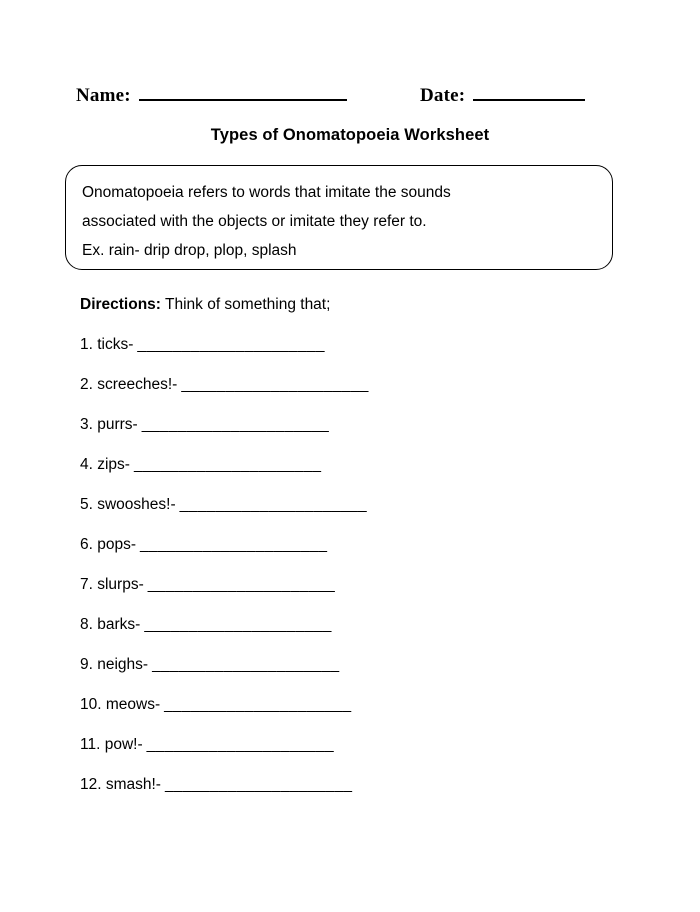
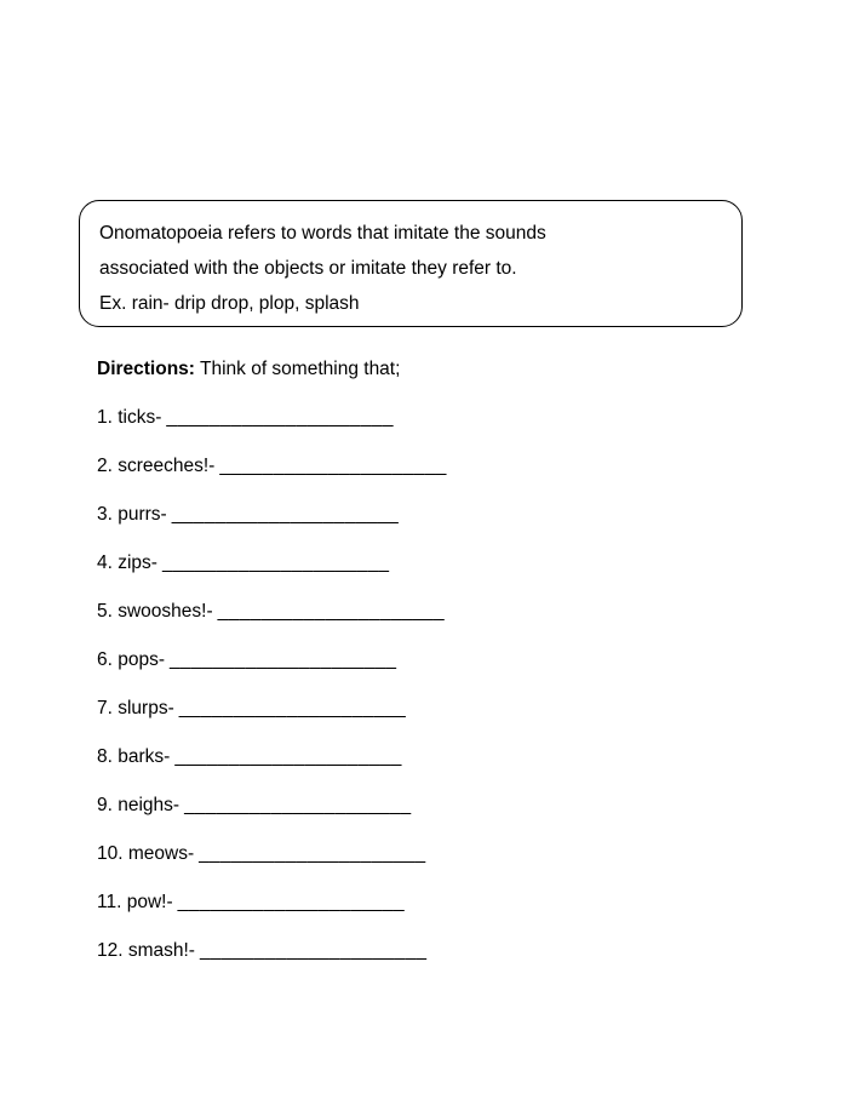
- Name:
- Date:
- Types of Onomatopoeia Worksheet
  Onomatopoeia refers to words that imitate the sounds
  associated with the objects or imitate they refer to.
  Ex. rain- drip drop, plop, splash
  Directions: Think of something that;
  1. ticks-
  _____________________
  2. screeches!-
  _____________________
  3. purrs-
  _____________________
  4. zips-
  _____________________
  5. swooshes!-
  _____________________
  6. pops-
  _____________________
  7. slurps-
  _____________________
  8. barks-
  _____________________
  9. neighs-
  _____________________
  10. meows-
  _____________________
  11. pow!-
  _____________________
  12. smash!-
  _____________________
